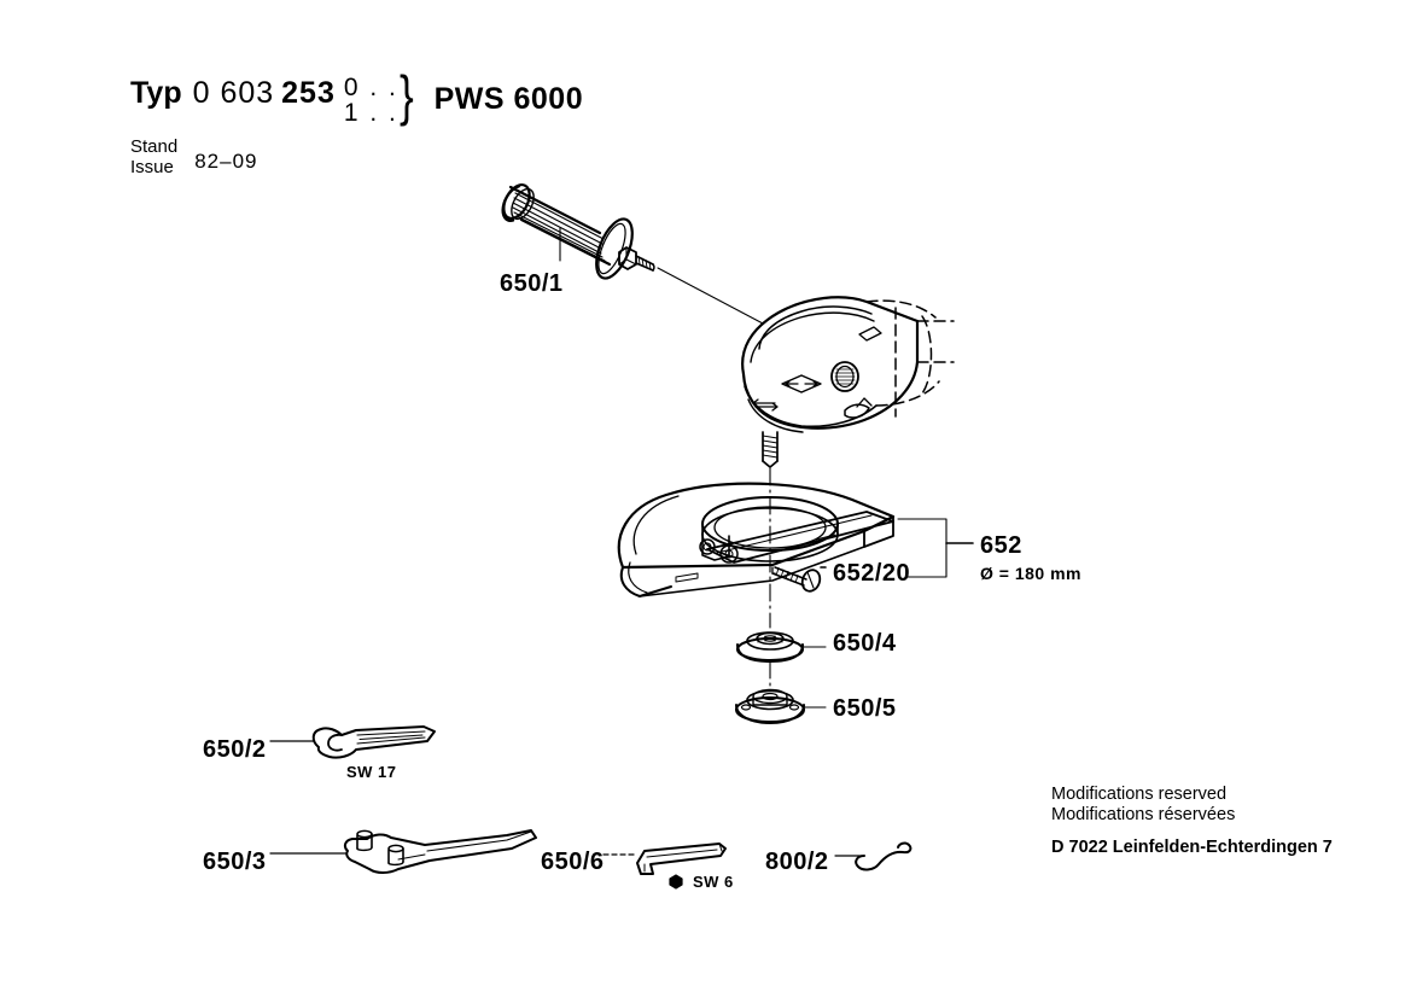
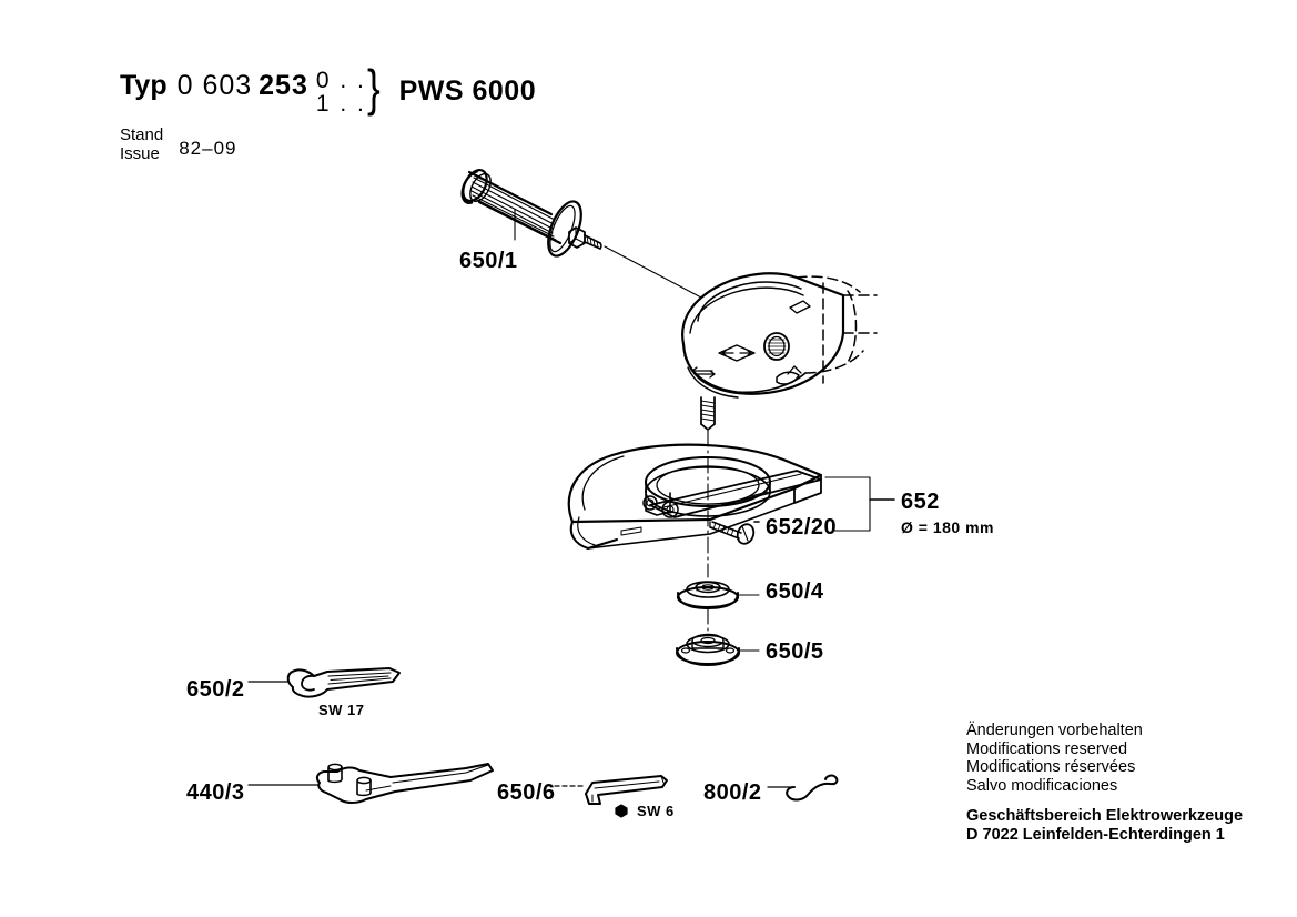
  Typ
  0 603
  253
  0 . .
  1 . .
  }
  PWS 6000
  Stand
  Issue
  82–09
  650/1
  652
  652/20
  650/4
  650/5
  650/2
- 650/3
+ 440/3
  650/6
  800/2
  SW 17
  SW 6
  Ø = 180 mm
+ Änderungen vorbehalten
  Modifications reserved
  Modifications réservées
+ Salvo modificaciones
+ Geschäftsbereich Elektrowerkzeuge
- D 7022 Leinfelden-Echterdingen 7
+ D 7022 Leinfelden-Echterdingen 1
